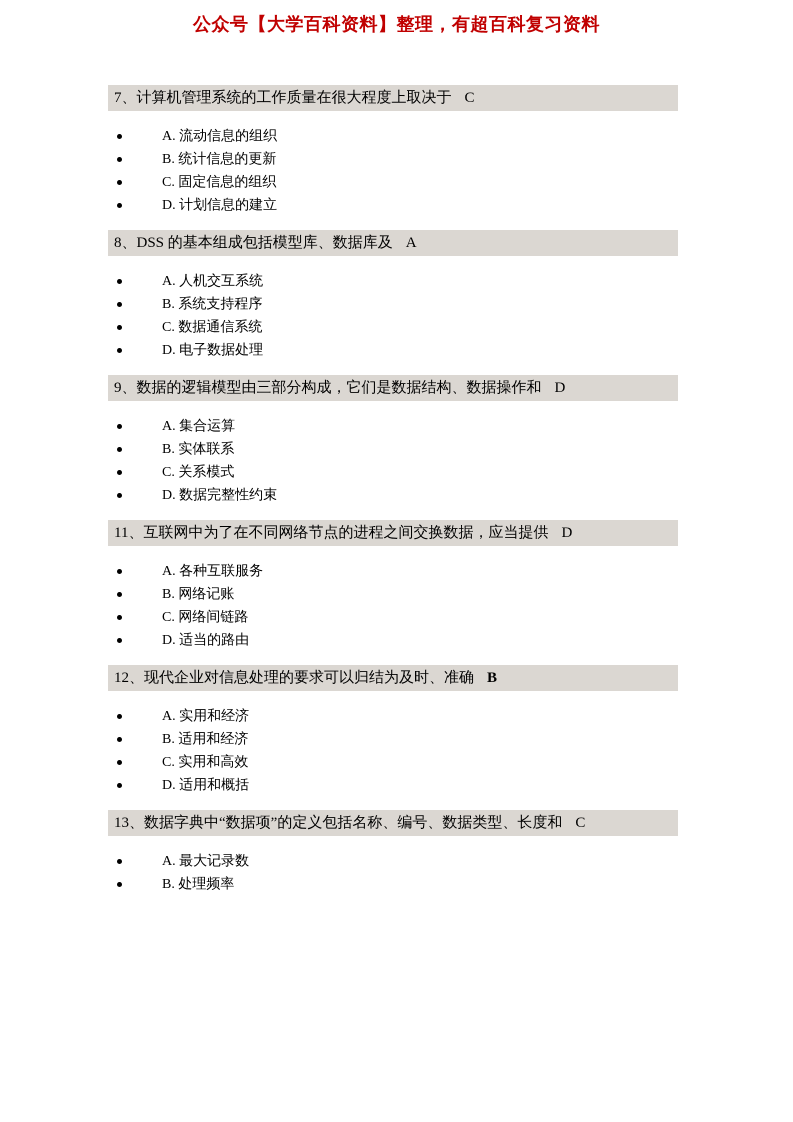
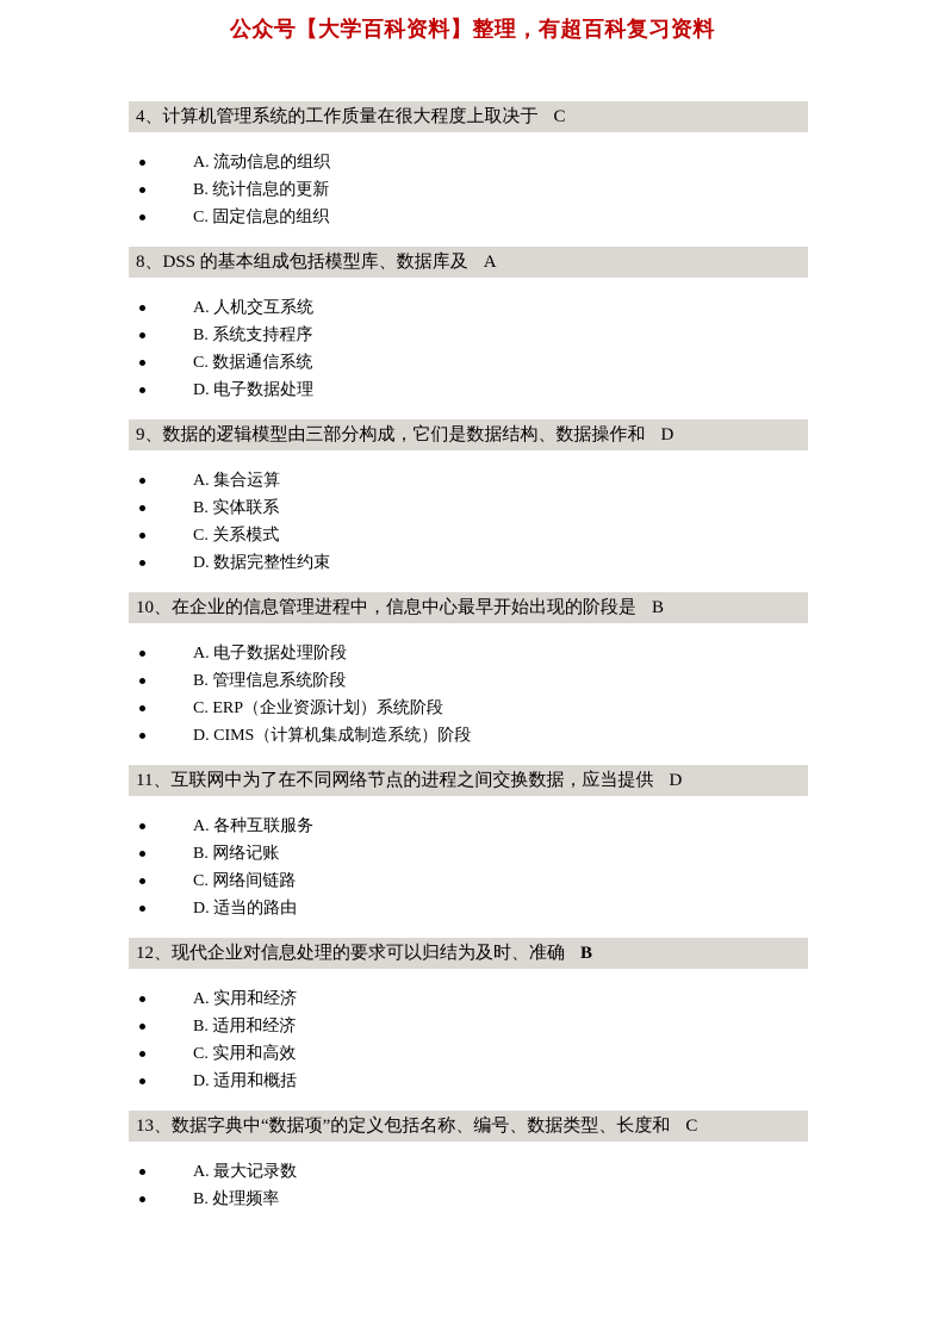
  公众号【大学百科资料】整理，有超百科复习资料
- 7、计算机管理系统的工作质量在很大程度上取决于 C
+ 4、计算机管理系统的工作质量在很大程度上取决于 C
  A. 流动信息的组织
  B. 统计信息的更新
  C. 固定信息的组织
- D. 计划信息的建立
  8、DSS 的基本组成包括模型库、数据库及 A
  A. 人机交互系统
  B. 系统支持程序
  C. 数据通信系统
  D. 电子数据处理
  9、数据的逻辑模型由三部分构成，它们是数据结构、数据操作和 D
  A. 集合运算
  B. 实体联系
  C. 关系模式
  D. 数据完整性约束
+ 10、在企业的信息管理进程中，信息中心最早开始出现的阶段是 B
+ A. 电子数据处理阶段
+ B. 管理信息系统阶段
+ C. ERP（企业资源计划）系统阶段
+ D. CIMS（计算机集成制造系统）阶段
  11、互联网中为了在不同网络节点的进程之间交换数据，应当提供 D
  A. 各种互联服务
  B. 网络记账
  C. 网络间链路
  D. 适当的路由
  12、现代企业对信息处理的要求可以归结为及时、准确 B
  A. 实用和经济
  B. 适用和经济
  C. 实用和高效
  D. 适用和概括
  13、数据字典中“数据项”的定义包括名称、编号、数据类型、长度和 C
  A. 最大记录数
  B. 处理频率
